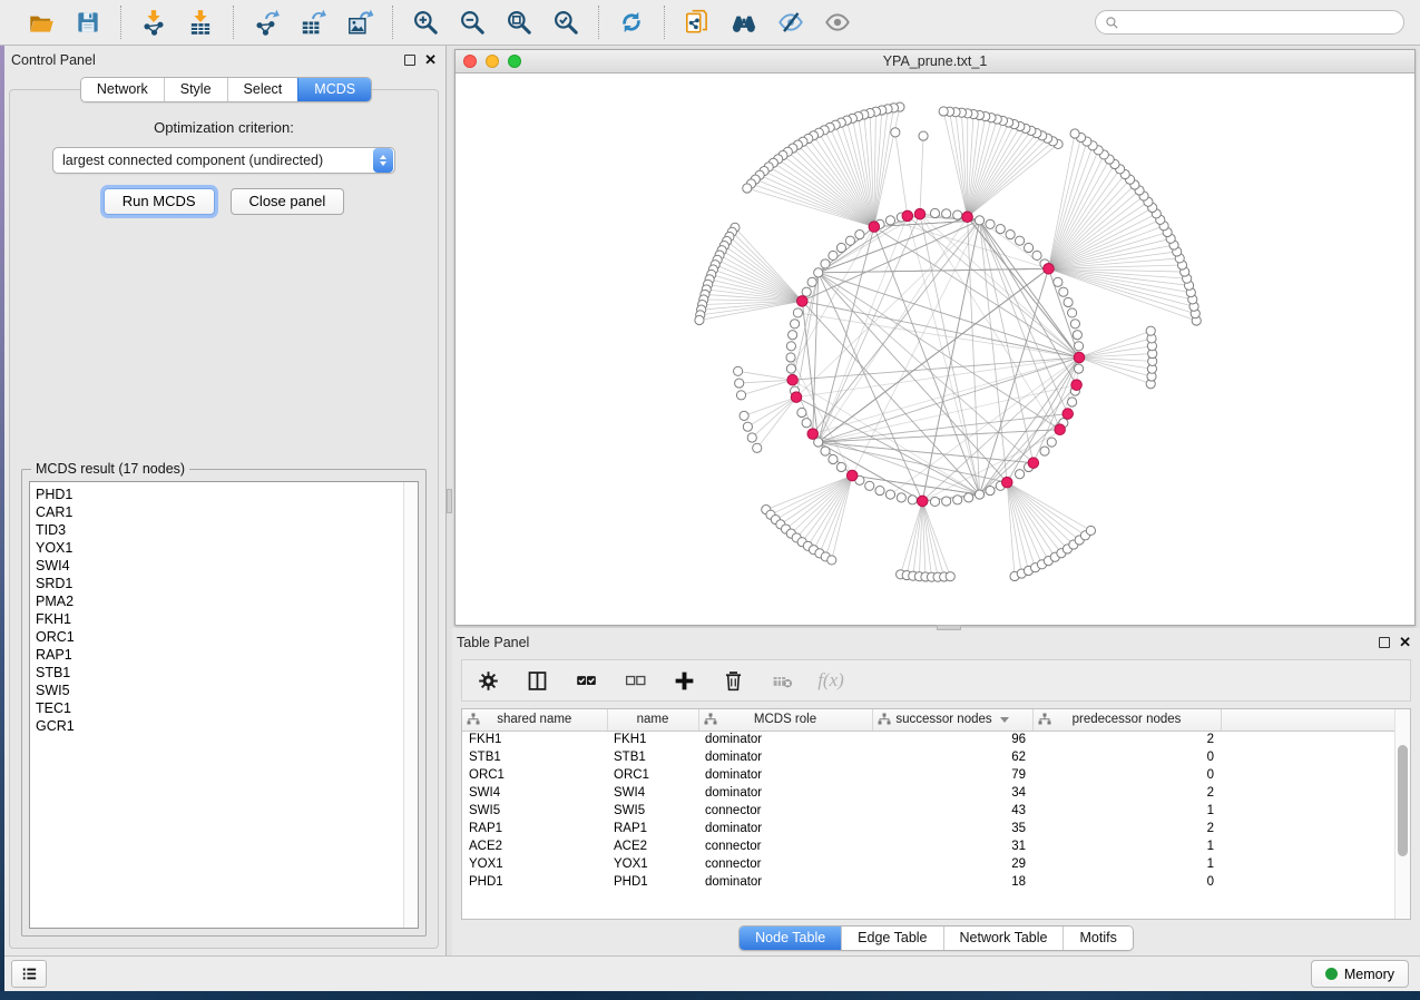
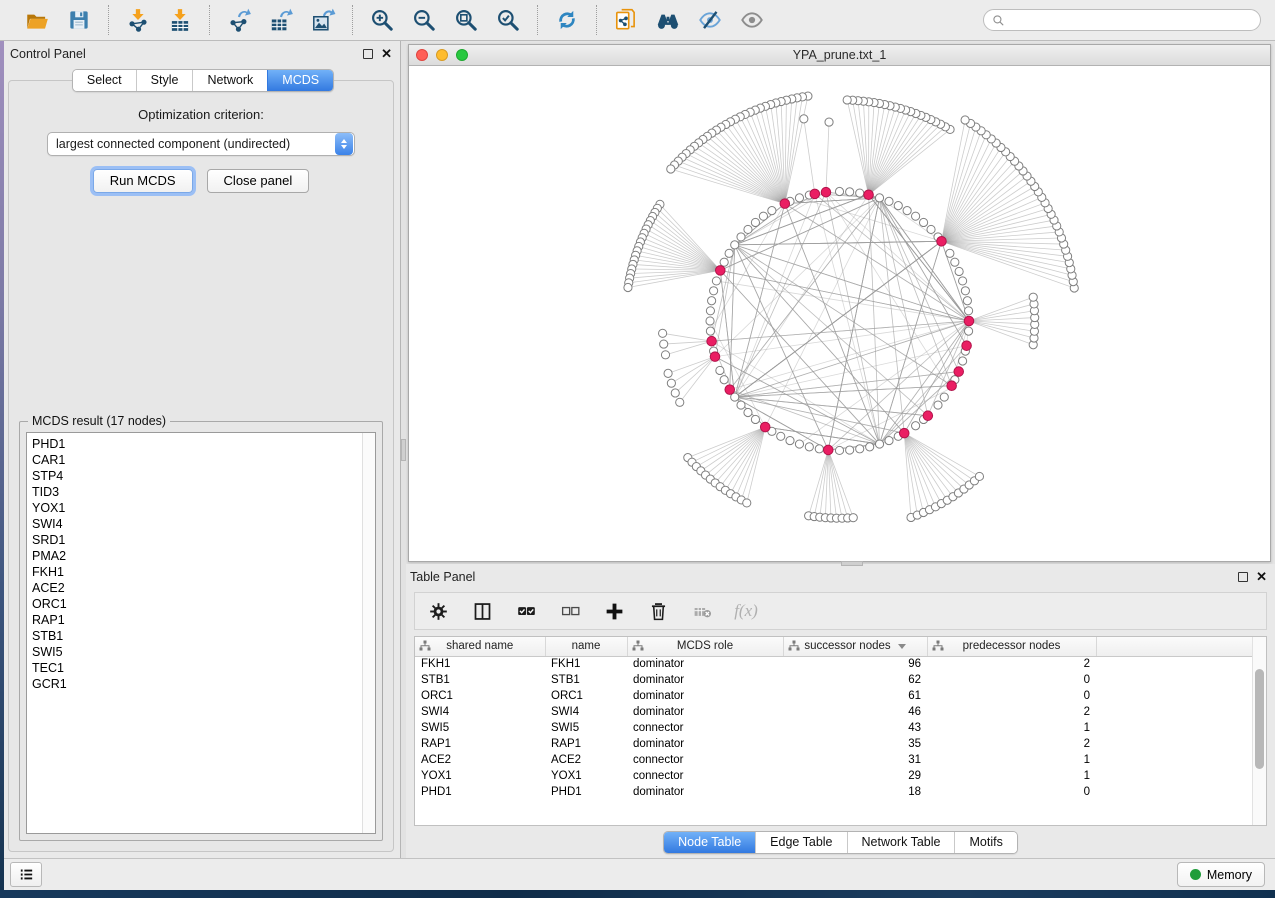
  Control Panel
  ✕
- Network
+ Select
  Style
- Select
+ Network
  MCDS
  Optimization criterion:
  largest connected component (undirected)
  Run MCDS
  Close panel
  MCDS result (17 nodes)
  PHD1
  CAR1
+ STP4
  TID3
  YOX1
  SWI4
  SRD1
  PMA2
  FKH1
+ ACE2
  ORC1
  RAP1
  STB1
  SWI5
  TEC1
  GCR1
  YPA_prune.txt_1
  Table Panel
  ✕
  f(x)
  shared name	name	MCDS role	successor nodes	predecessor nodes
  FKH1	FKH1	dominator	96	2
  STB1	STB1	dominator	62	0
- ORC1	ORC1	dominator	79	0
+ ORC1	ORC1	dominator	61	0
- SWI4	SWI4	dominator	34	2
+ SWI4	SWI4	dominator	46	2
  SWI5	SWI5	connector	43	1
  RAP1	RAP1	dominator	35	2
  ACE2	ACE2	connector	31	1
  YOX1	YOX1	connector	29	1
  PHD1	PHD1	dominator	18	0
  Node Table
  Edge Table
  Network Table
  Motifs
  Memory
